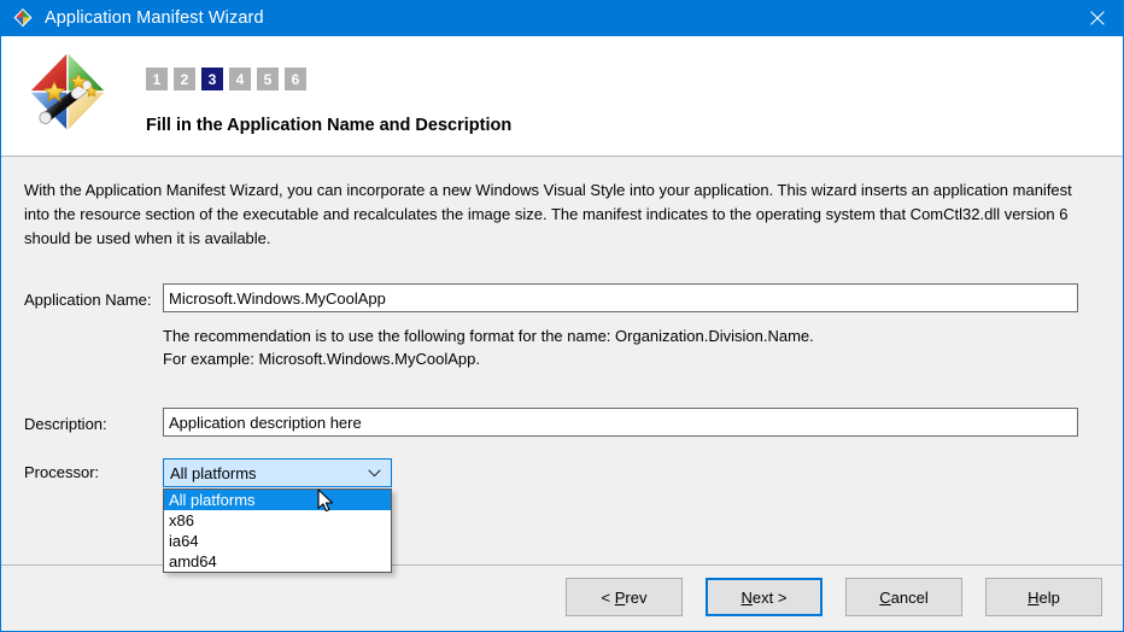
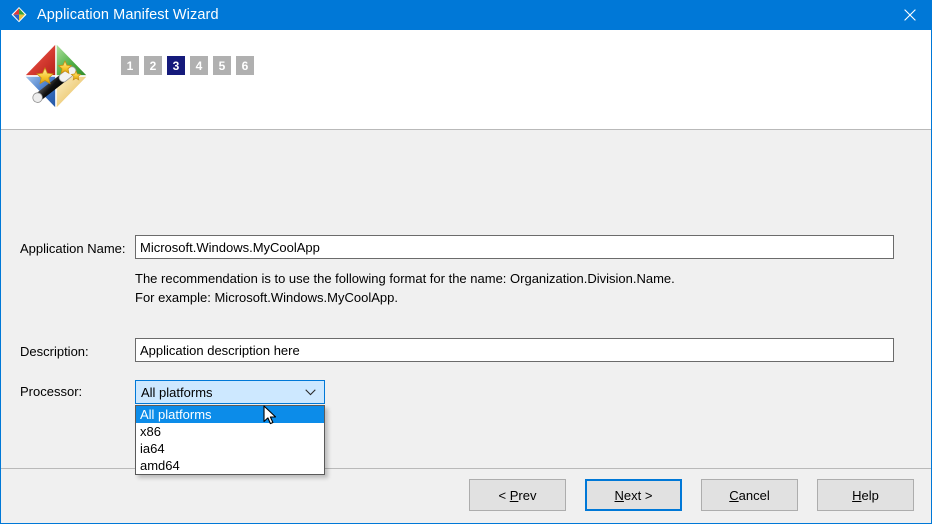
  Application Manifest Wizard
  1
  2
  3
  4
  5
  6
- Fill in the Application Name and Description
- With the Application Manifest Wizard, you can incorporate a new Windows Visual Style into your application. This wizard inserts an application manifest into the resource section of the executable and recalculates the image size. The manifest indicates to the operating system that ComCtl32.dll version 6 should be used when it is available.
  Application Name:
  Microsoft.Windows.MyCoolApp
  The recommendation is to use the following format for the name: Organization.Division.Name.
  For example: Microsoft.Windows.MyCoolApp.
  Description:
  Application description here
  Processor:
  All platforms
  All platforms
  x86
  ia64
  amd64
  < Prev
  Next >
  Cancel
  Help
